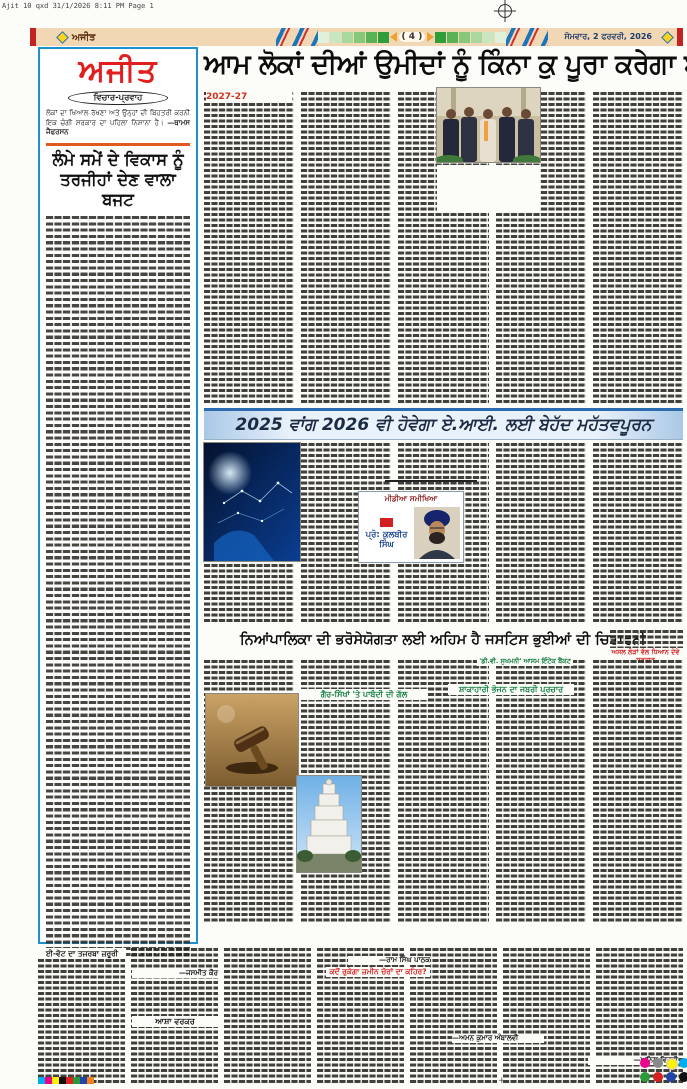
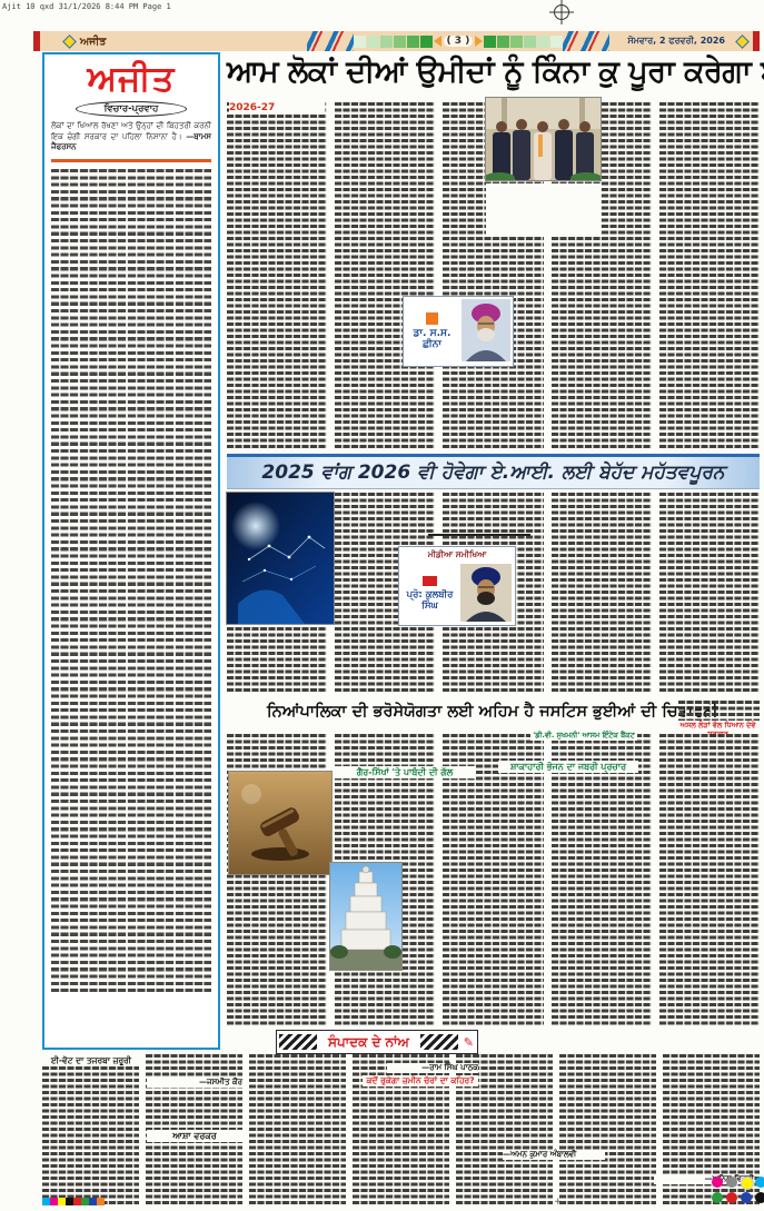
- Ajit 10 qxd 31/1/2026 8:11 PM Page 1
+ Ajit 10 qxd 31/1/2026 8:44 PM Page 1
  ਅਜੀਤ
- ( 4 )
+ ( 3 )
  ਸੋਮਵਾਰ, 2 ਫਰਵਰੀ, 2026
  ਅਜੀਤ
  ਵਿਚਾਰ-ਪ੍ਰਵਾਹ
  ਲੋਕਾਂ ਦਾ ਖਿਆਲ ਰੱਖਣਾ ਅਤੇ ਉਨ੍ਹਾਂ ਦੀ ਬਿਹਤਰੀ ਕਰਨੀ ਇਕ ਚੰਗੀ ਸਰਕਾਰ ਦਾ ਪਹਿਲਾ ਨਿਸ਼ਾਨਾ ਹੈ। —ਥਾਮਸ ਜੈਫਰਸਨ
- ਲੰਮੇ ਸਮੇਂ ਦੇ ਵਿਕਾਸ ਨੂੰ ਤਰਜੀਹਾਂ ਦੇਣ ਵਾਲਾ ਬਜਟ
  ਆਮ ਲੋਕਾਂ ਦੀਆਂ ਉਮੀਦਾਂ ਨੂੰ ਕਿੰਨਾ ਕੁ ਪੂਰਾ ਕਰੇਗਾ
- 2027-27
+ 2026-27
+ ਡਾ. ਸ.ਸ. ਛੀਨਾ
  2025 ਵਾਂਗ 2026 ਵੀ ਹੋਵੇਗਾ ਏ.ਆਈ. ਲਈ ਬੇਹੱਦ ਮਹੱਤਵਪੂਰਨ
  ਮੀਡੀਆ ਸਮੀਖਿਆ
  ਪ੍ਰੋ: ਕੁਲਬੀਰ ਸਿੰਘ
  ਨਿਆਂਪਾਲਿਕਾ ਦੀ ਭਰੋਸੇਯੋਗਤਾ ਲਈ ਅਹਿਮ ਹੈ ਜਸਟਿਸ ਭੁਈਆਂ ਦੀ ਚਿ
  ਅਸਲ ਲੋੜਾਂ ਵੱਲ ਧਿਆਨ ਦੇਵੇ
  'ਡੀ.ਵੀ. ਸੁਖਮਨੀ' ਆਸਮ ਇੰਟੇਕ ਬੈਂਕਟ
  ਗੈਰ-ਸਿੱਖਾਂ 'ਤੇ ਪਾਬੰਦੀ ਦੀ ਗੱਲ
  ਸ਼ਾਕਾਹਾਰੀ ਭੋਜਨ ਦਾ ਜਬਰੀ ਪ੍ਰਚਾਰ
+ ਸੰਪਾਦਕ ਦੇ ਨਾਂਅ
+ ✎
  ਈ-ਵੋਟ ਦਾ ਤਜਰਬਾ ਜ਼ਰੂਰੀ
  —ਜਸਮੀਤ ਕੌਰ
  ਆਸ਼ਾ ਵਰਕਰ
  —ਰਾਮ ਸਿੰਘ ਪਾਠਕ
  ਕਦੋਂ ਰੁਕੇਗਾ ਜ਼ਮੀਨ ਚੋਰਾਂ ਦਾ ਕਹਿਰ?
  —ਅਮਨ ਕੁਮਾਰ ਅੰਬਾਲਵੀ
  +
